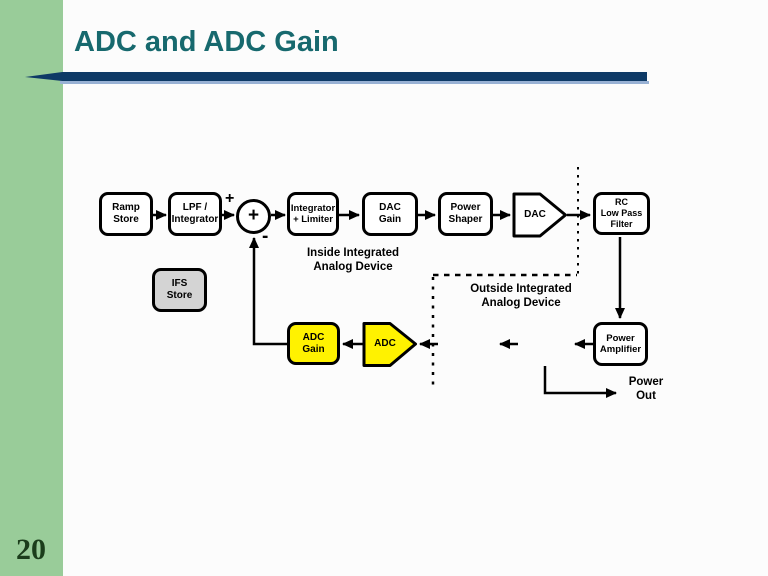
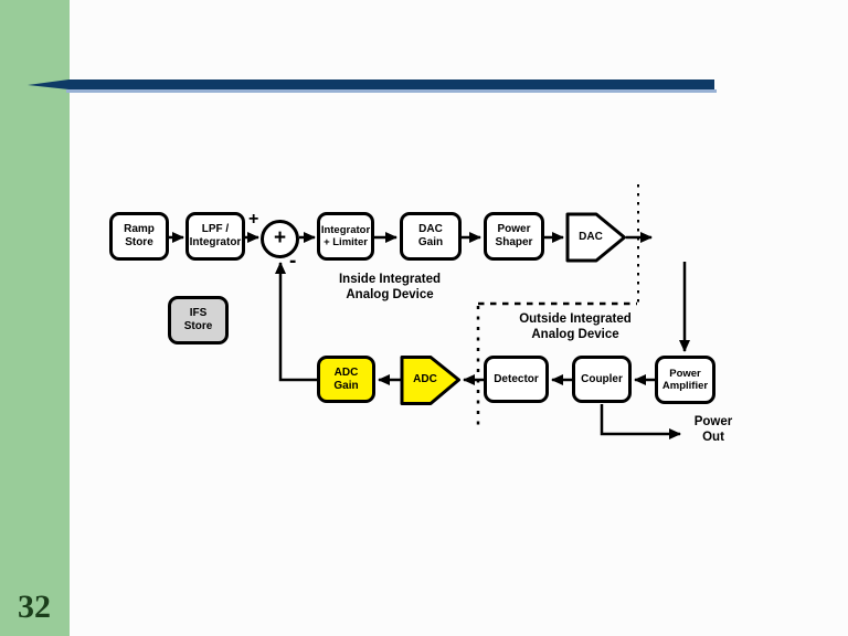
- ADC and ADC Gain
- 20
+ 32
  Ramp
  Store
  LPF /
  Integrator
  +
  Integrator
  + Limiter
  DAC
  Gain
  Power
  Shaper
- RC
- Low Pass
- Filter
  IFS
  Store
  ADC
  Gain
+ Detector
+ Coupler
  Power
  Amplifier
  DAC
  ADC
  +
  -
  Inside Integrated
  Analog Device
  Outside Integrated
  Analog Device
  Power
  Out
